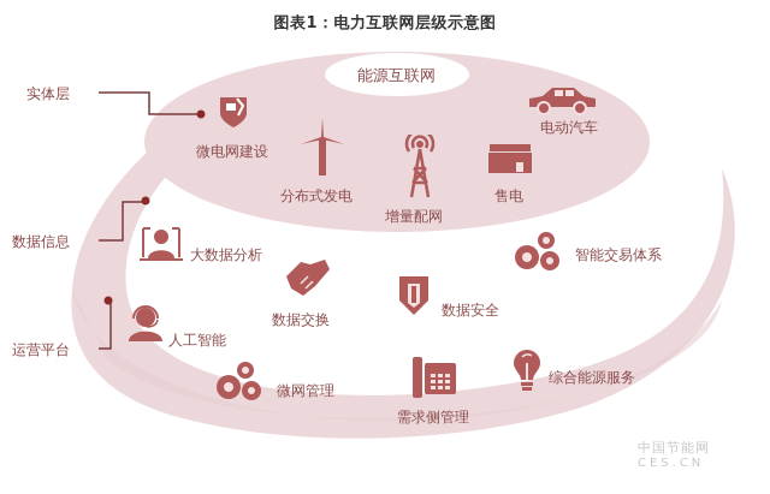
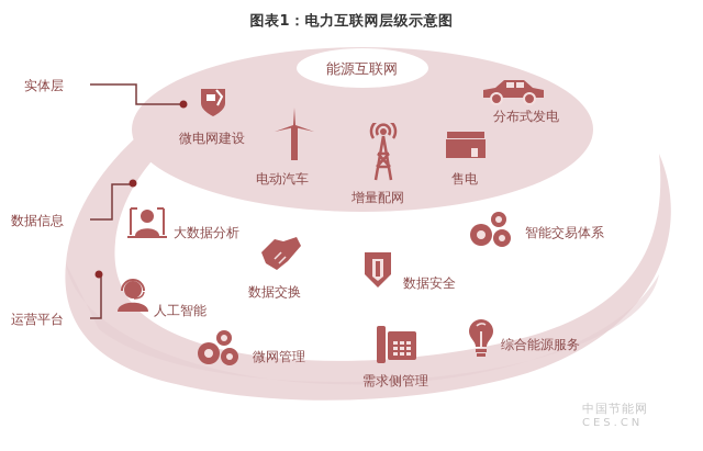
  图表1：电力互联网层级示意图
  能源互联网
  实体层
  数据信息
  运营平台
  微电网建设
- 分布式发电
+ 电动汽车
  增量配网
  售电
- 电动汽车
+ 分布式发电
  大数据分析
  数据交换
  数据安全
  智能交易体系
  人工智能
  微网管理
  需求侧管理
  综合能源服务
  中国节能网
  CES.CN
